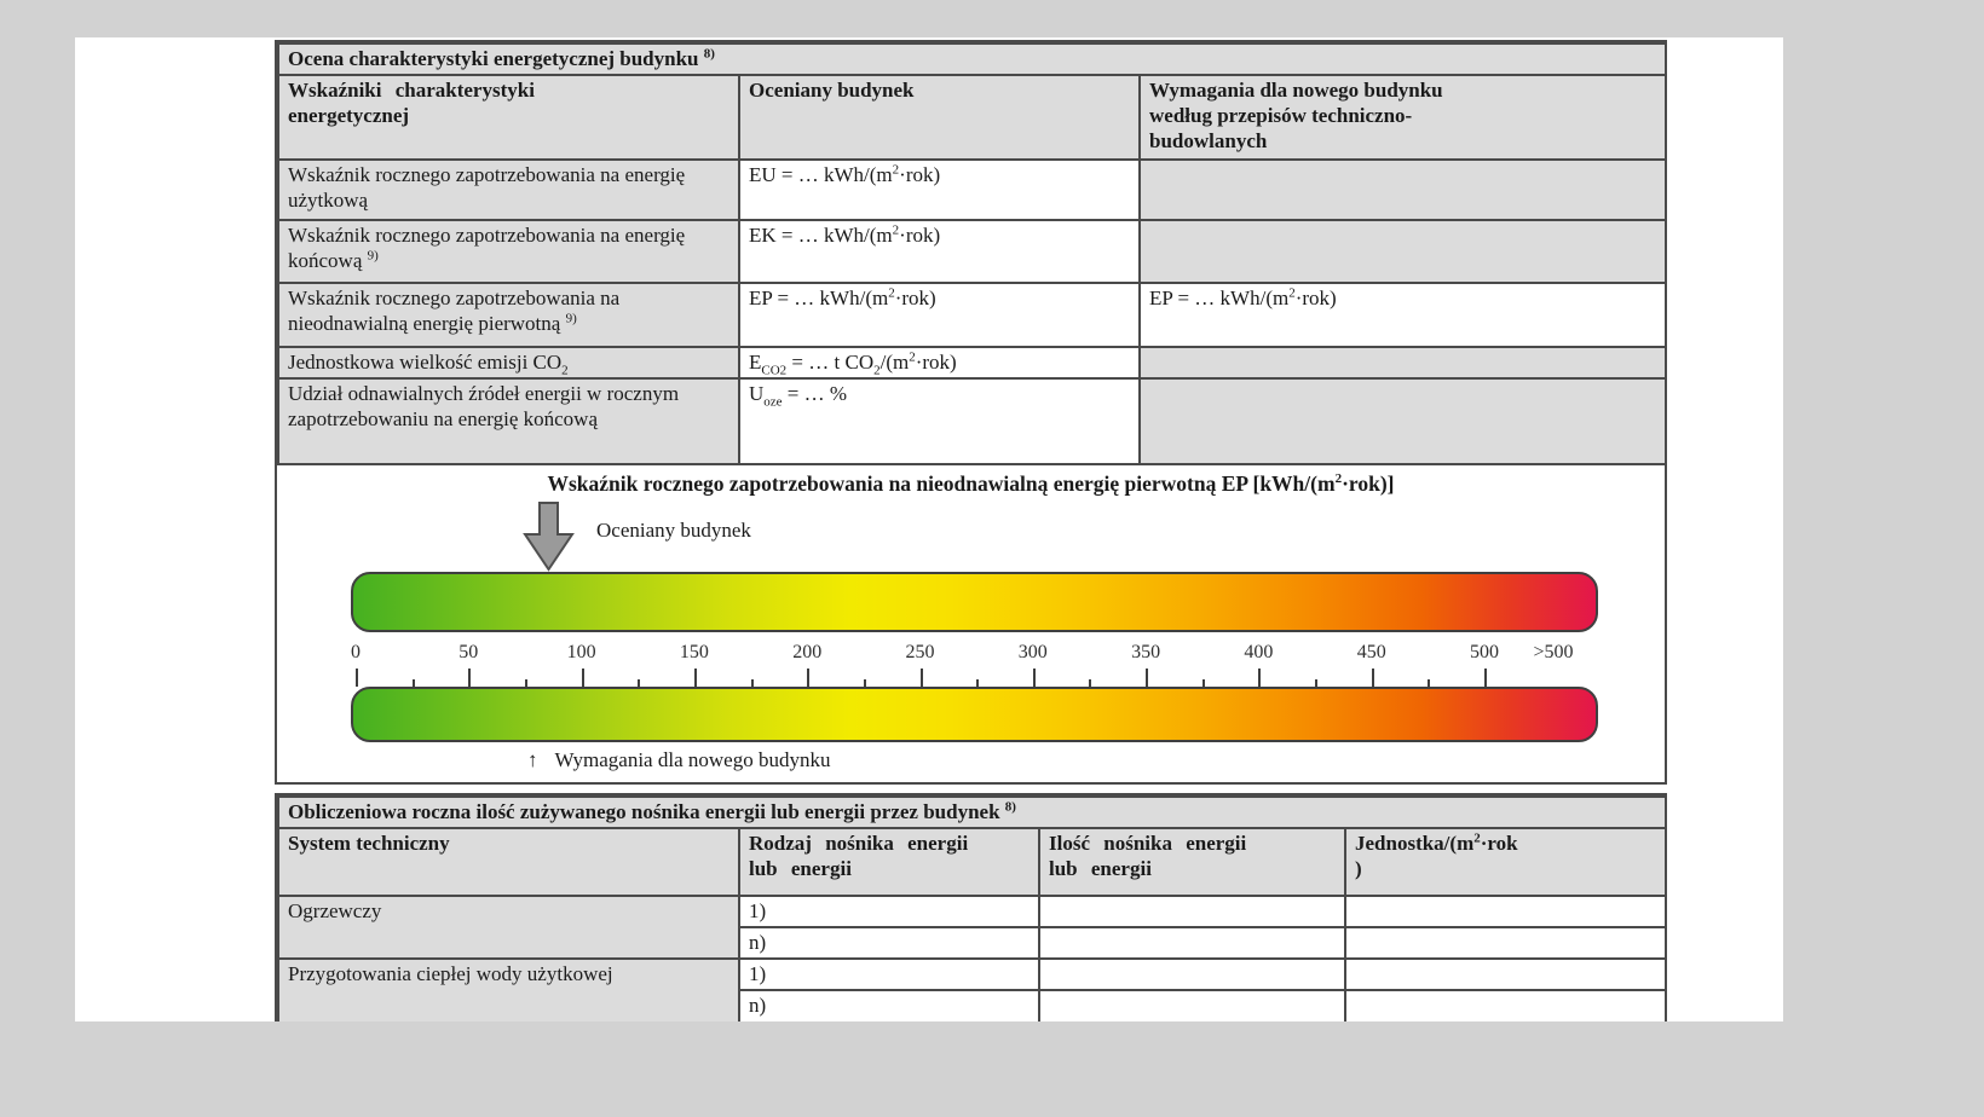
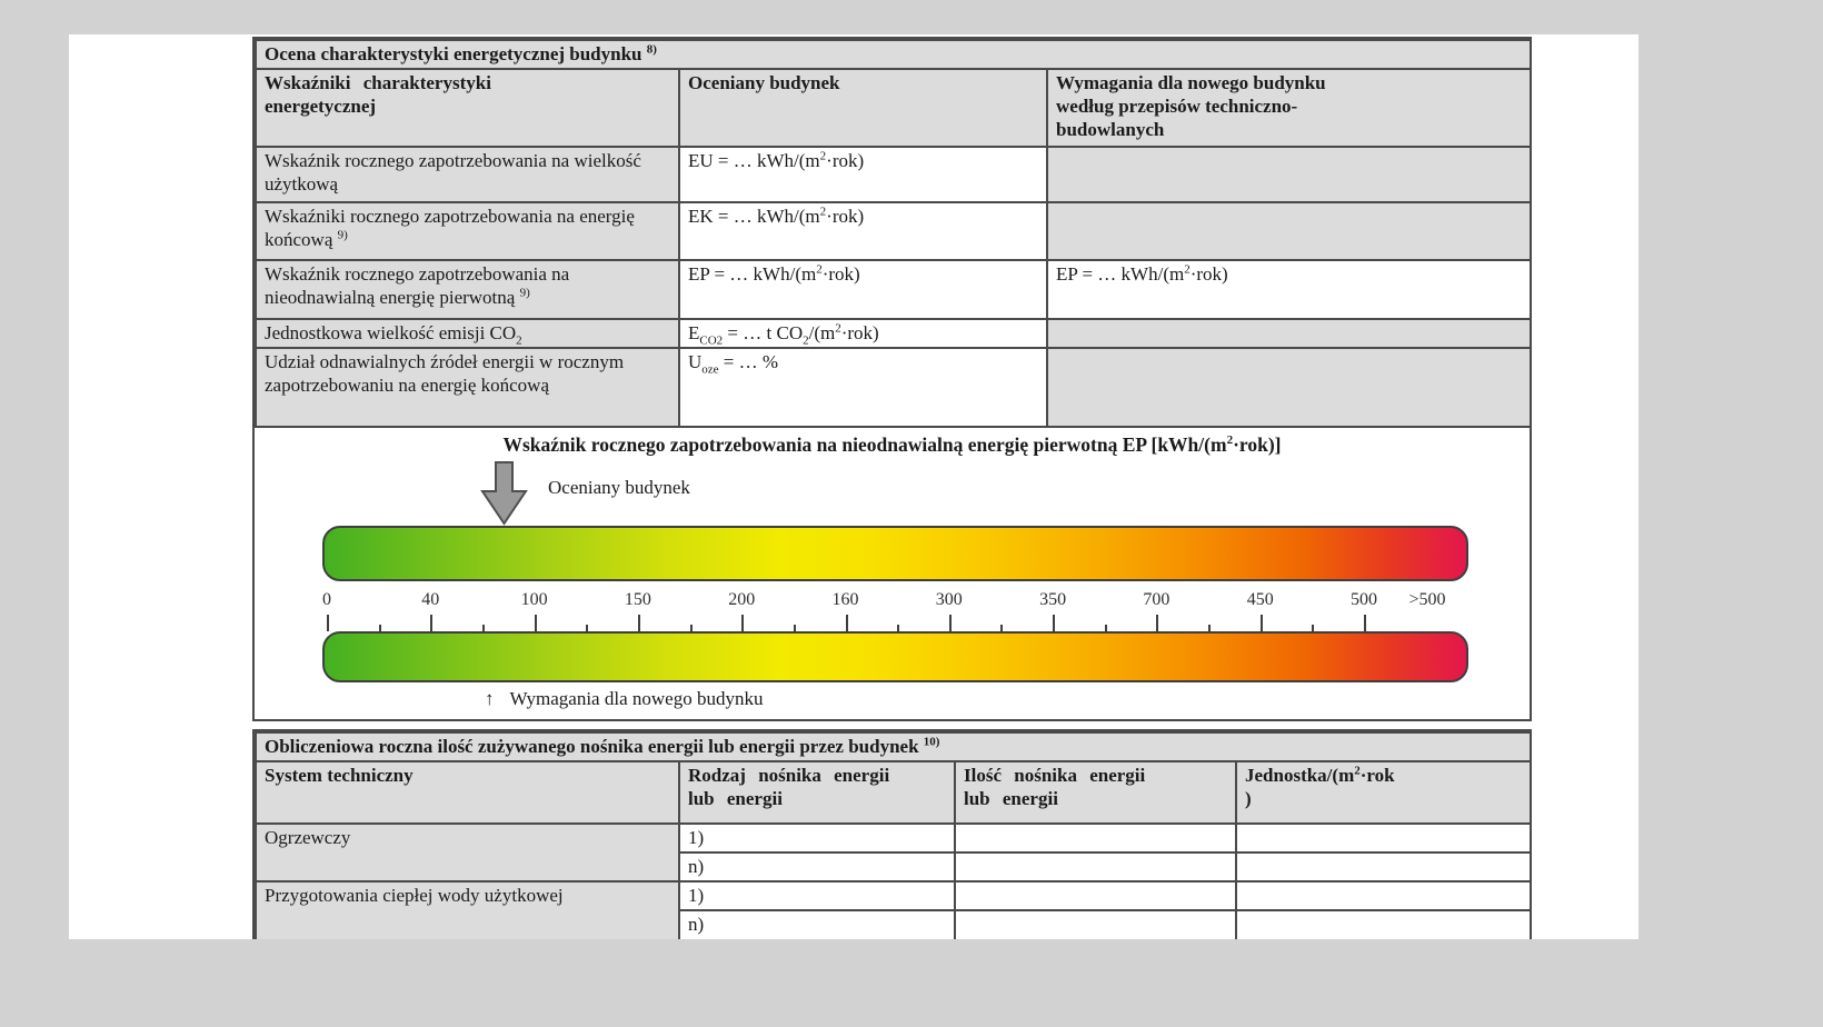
  Ocena charakterystyki energetycznej budynku 8)
  Wskaźniki charakterystykienergetycznej	Oceniany budynek	Wymagania dla nowego budynkuwedług przepisów techniczno-budowlanych
- Wskaźnik rocznego zapotrzebowania na energię użytkową	EU = … kWh/(m2·rok)
+ Wskaźnik rocznego zapotrzebowania na wielkość użytkową	EU = … kWh/(m2·rok)
- Wskaźnik rocznego zapotrzebowania na energię końcową 9)	EK = … kWh/(m2·rok)
+ Wskaźniki rocznego zapotrzebowania na energię końcową 9)	EK = … kWh/(m2·rok)
  Wskaźnik rocznego zapotrzebowania na nieodnawialną energię pierwotną 9)	EP = … kWh/(m2·rok)	EP = … kWh/(m2·rok)
  Jednostkowa wielkość emisji CO2	ECO2 = … t CO2/(m2·rok)
  Udział odnawialnych źródeł energii w rocznym zapotrzebowaniu na energię końcową	Uoze = … %
  Wskaźnik rocznego zapotrzebowania na nieodnawialną energię pierwotną EP [kWh/(m2·rok)]
  Oceniany budynek
  0
- 50
+ 40
  100
  150
  200
- 250
+ 160
  300
  350
- 400
+ 700
  450
  500
  >500
  ↑ Wymagania dla nowego budynku
- Obliczeniowa roczna ilość zużywanego nośnika energii lub energii przez budynek 8)
+ Obliczeniowa roczna ilość zużywanego nośnika energii lub energii przez budynek 10)
  System techniczny	Rodzaj nośnika energiilub energii	Ilość nośnika energiilub energii	Jednostka/(m2·rok)
  Ogrzewczy	1)
  n)
  Przygotowania ciepłej wody użytkowej	1)
  n)
